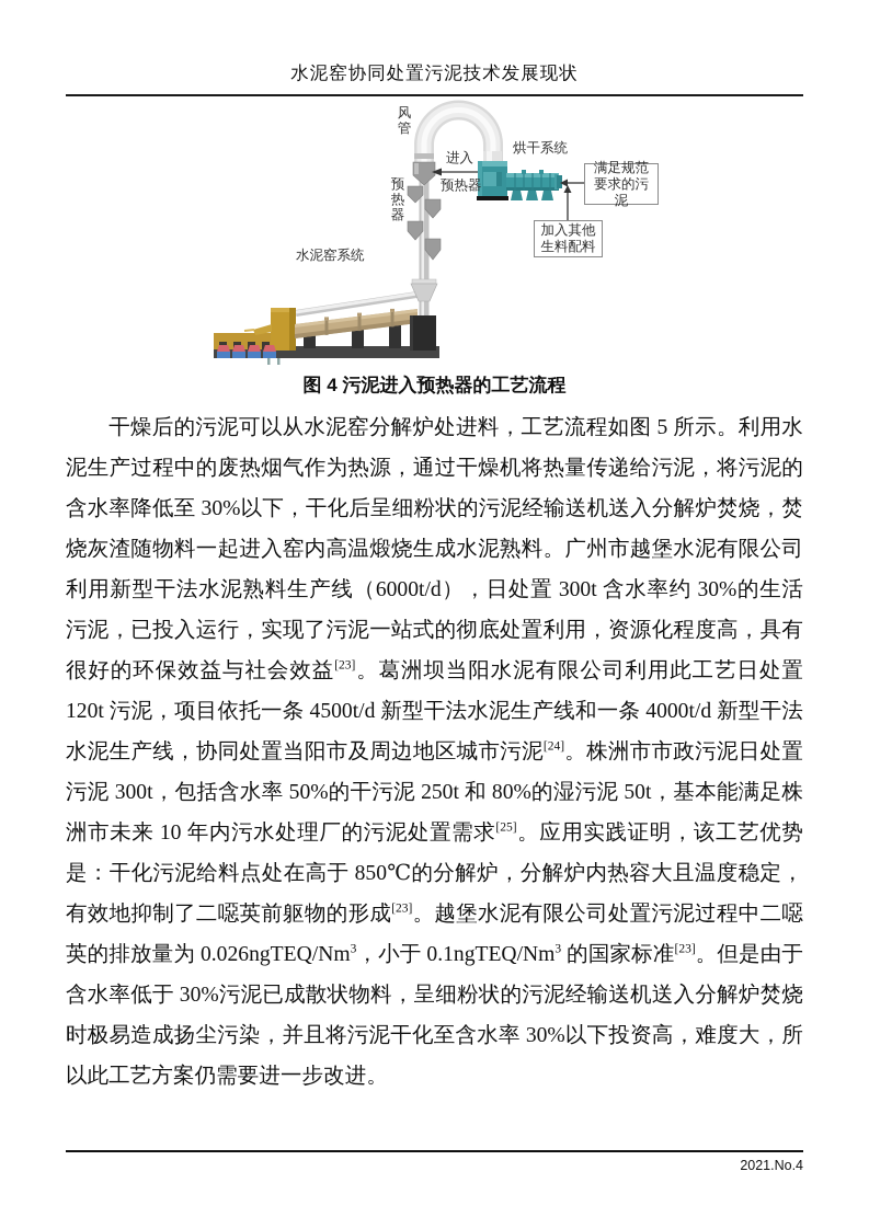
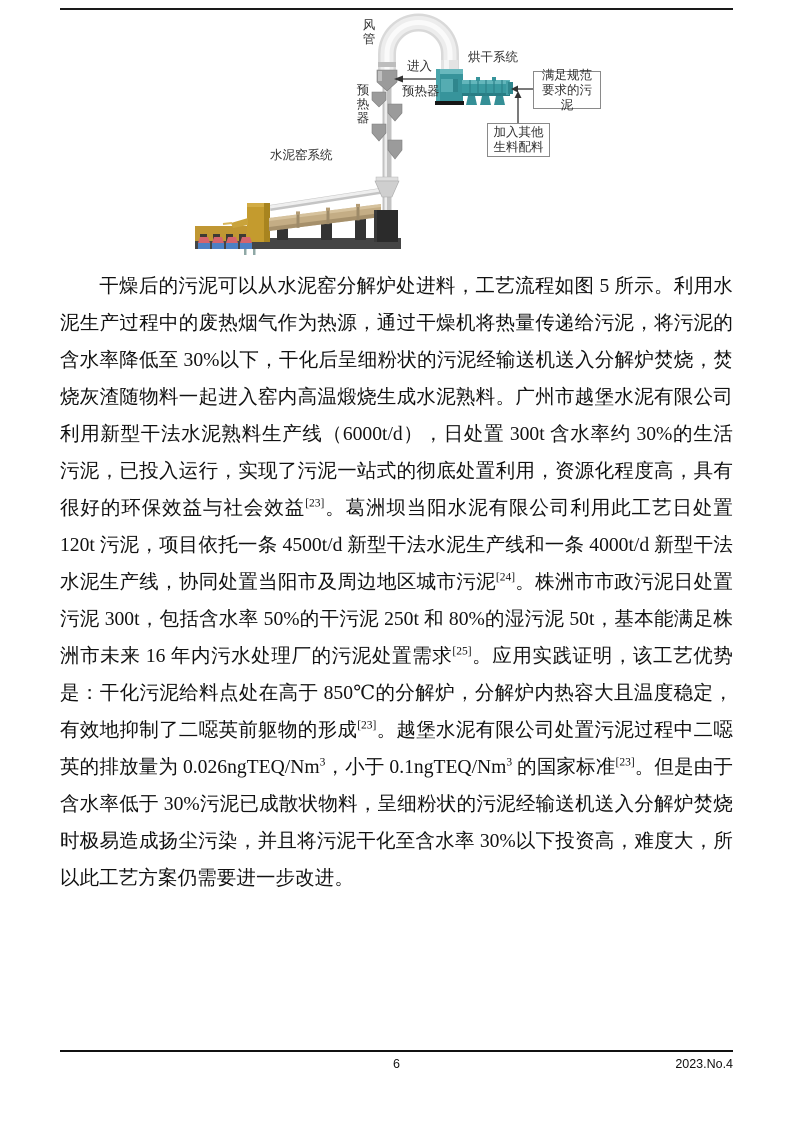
- 水泥窑协同处置污泥技术发展现状
  风管
  预热器
  进入
  预热器
  烘干系统
  水泥窑系统
  满足规范要求的污泥
  加入其他生料配料
- 图 4 污泥进入预热器的工艺流程
- 干燥后的污泥可以从水泥窑分解炉处进料，工艺流程如图 5 所示。利用水泥生产过程中的废热烟气作为热源，通过干燥机将热量传递给污泥，将污泥的含水率降低至 30%以下，干化后呈细粉状的污泥经输送机送入分解炉焚烧，焚烧灰渣随物料一起进入窑内高温煅烧生成水泥熟料。广州市越堡水泥有限公司利用新型干法水泥熟料生产线（6000t/d），日处置 300t 含水率约 30%的生活污泥，已投入运行，实现了污泥一站式的彻底处置利用，资源化程度高，具有很好的环保效益与社会效益[23]。葛洲坝当阳水泥有限公司利用此工艺日处置 120t 污泥，项目依托一条 4500t/d 新型干法水泥生产线和一条 4000t/d 新型干法水泥生产线，协同处置当阳市及周边地区城市污泥[24]。株洲市市政污泥日处置污泥 300t，包括含水率 50%的干污泥 250t 和 80%的湿污泥 50t，基本能满足株洲市未来 10 年内污水处理厂的污泥处置需求[25]。应用实践证明，该工艺优势是：干化污泥给料点处在高于 850℃的分解炉，分解炉内热容大且温度稳定，有效地抑制了二噁英前躯物的形成[23]。越堡水泥有限公司处置污泥过程中二噁英的排放量为 0.026ngTEQ/Nm3，小于 0.1ngTEQ/Nm3 的国家标准[23]。但是由于含水率低于 30%污泥已成散状物料，呈细粉状的污泥经输送机送入分解炉焚烧时极易造成扬尘污染，并且将污泥干化至含水率 30%以下投资高，难度大，所以此工艺方案仍需要进一步改进。
+ 干燥后的污泥可以从水泥窑分解炉处进料，工艺流程如图 5 所示。利用水泥生产过程中的废热烟气作为热源，通过干燥机将热量传递给污泥，将污泥的含水率降低至 30%以下，干化后呈细粉状的污泥经输送机送入分解炉焚烧，焚烧灰渣随物料一起进入窑内高温煅烧生成水泥熟料。广州市越堡水泥有限公司利用新型干法水泥熟料生产线（6000t/d），日处置 300t 含水率约 30%的生活污泥，已投入运行，实现了污泥一站式的彻底处置利用，资源化程度高，具有很好的环保效益与社会效益[23]。葛洲坝当阳水泥有限公司利用此工艺日处置 120t 污泥，项目依托一条 4500t/d 新型干法水泥生产线和一条 4000t/d 新型干法水泥生产线，协同处置当阳市及周边地区城市污泥[24]。株洲市市政污泥日处置污泥 300t，包括含水率 50%的干污泥 250t 和 80%的湿污泥 50t，基本能满足株洲市未来 16 年内污水处理厂的污泥处置需求[25]。应用实践证明，该工艺优势是：干化污泥给料点处在高于 850℃的分解炉，分解炉内热容大且温度稳定，有效地抑制了二噁英前躯物的形成[23]。越堡水泥有限公司处置污泥过程中二噁英的排放量为 0.026ngTEQ/Nm3，小于 0.1ngTEQ/Nm3 的国家标准[23]。但是由于含水率低于 30%污泥已成散状物料，呈细粉状的污泥经输送机送入分解炉焚烧时极易造成扬尘污染，并且将污泥干化至含水率 30%以下投资高，难度大，所以此工艺方案仍需要进一步改进。
+ 6
- 2021.No.4
+ 2023.No.4
